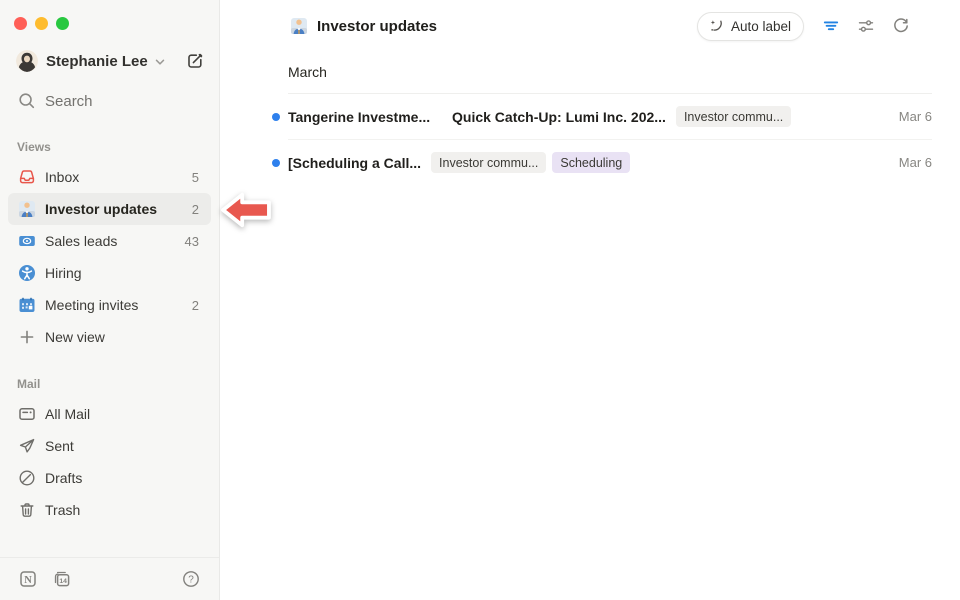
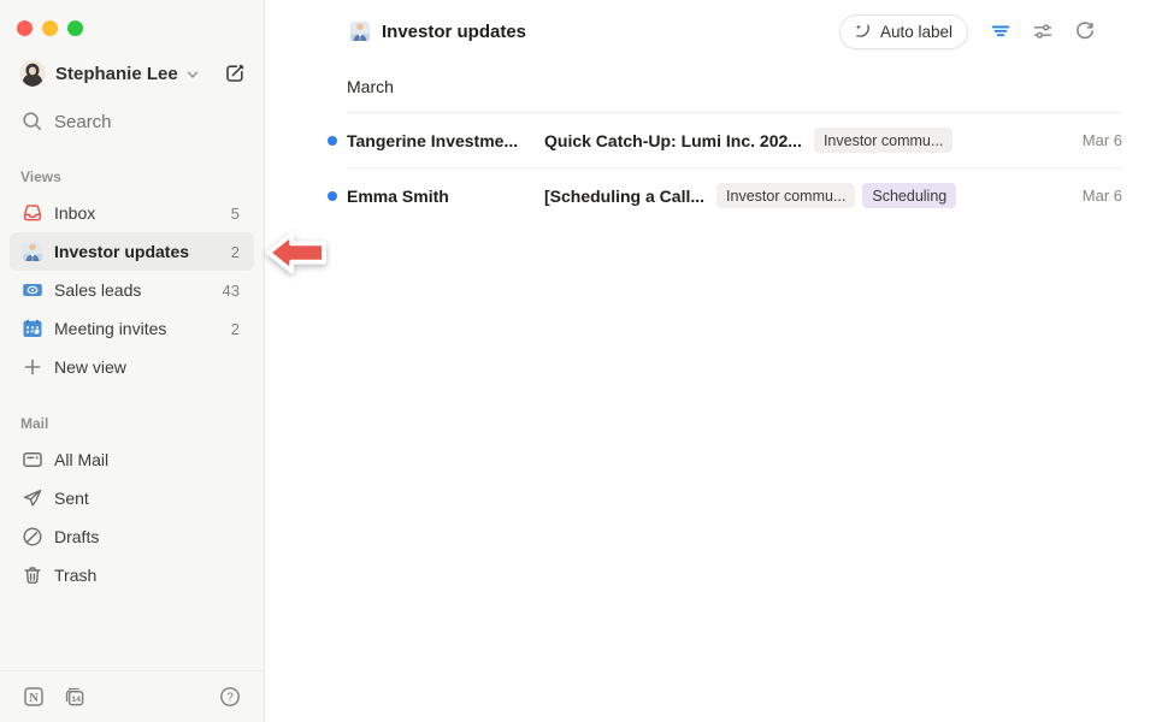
  Stephanie Lee
  Search
  Views
  Inbox
  5
  Investor updates
  2
  Sales leads
  43
- Hiring
  Meeting invites
  2
  New view
  Mail
  All Mail
  Sent
  Drafts
  Trash
  N
  ?
  Investor updates
  Auto label
  March
  Tangerine Investme...
  Quick Catch-Up: Lumi Inc. 202...
  Investor commu...
  Mar 6
+ Emma Smith
  [Scheduling a Call...
  Investor commu...
  Scheduling
  Mar 6
